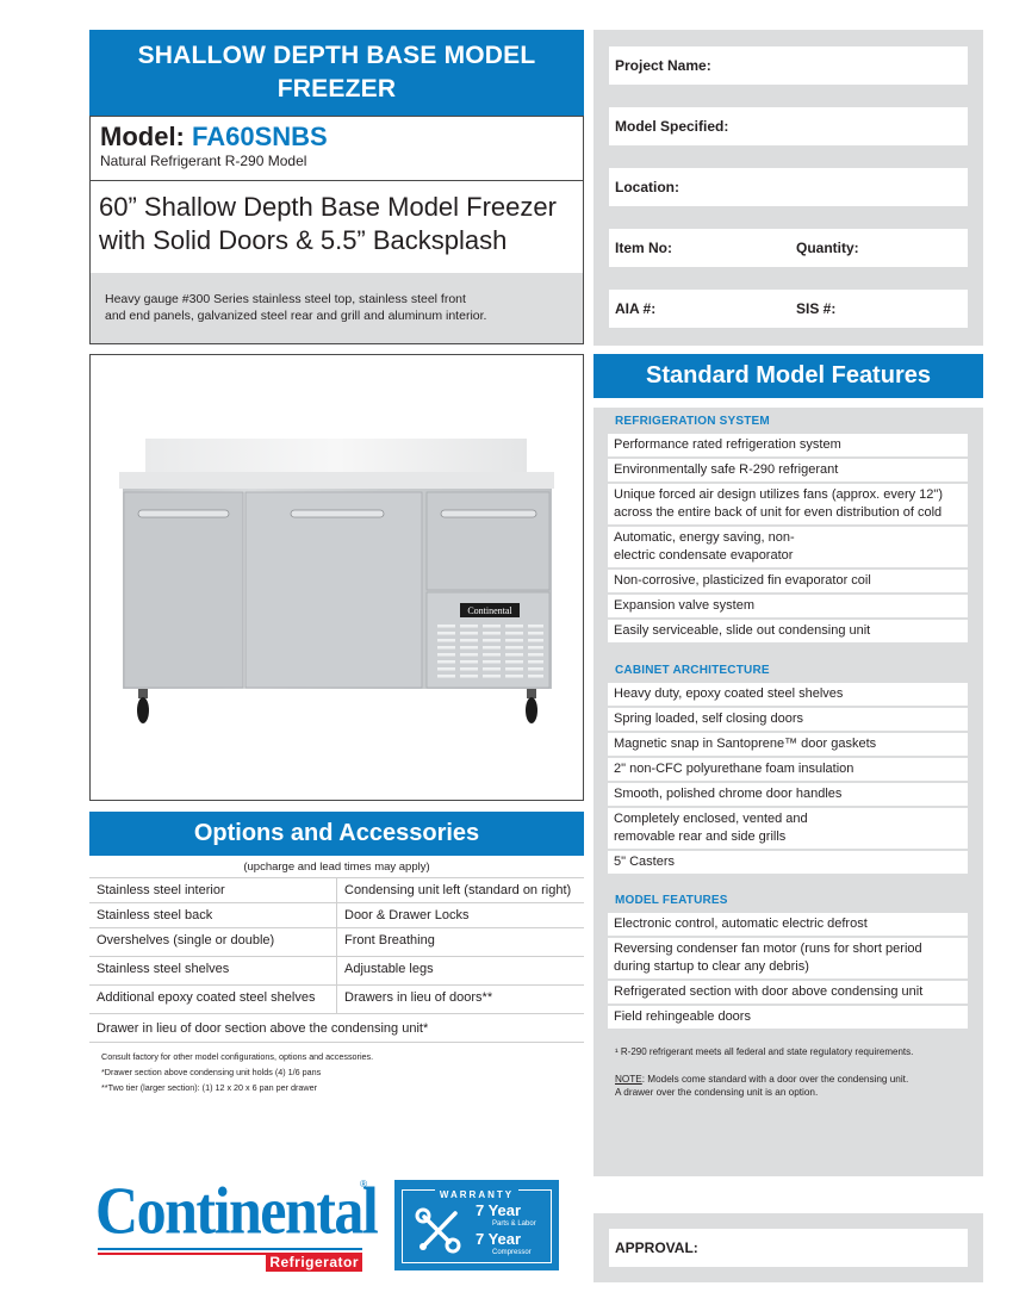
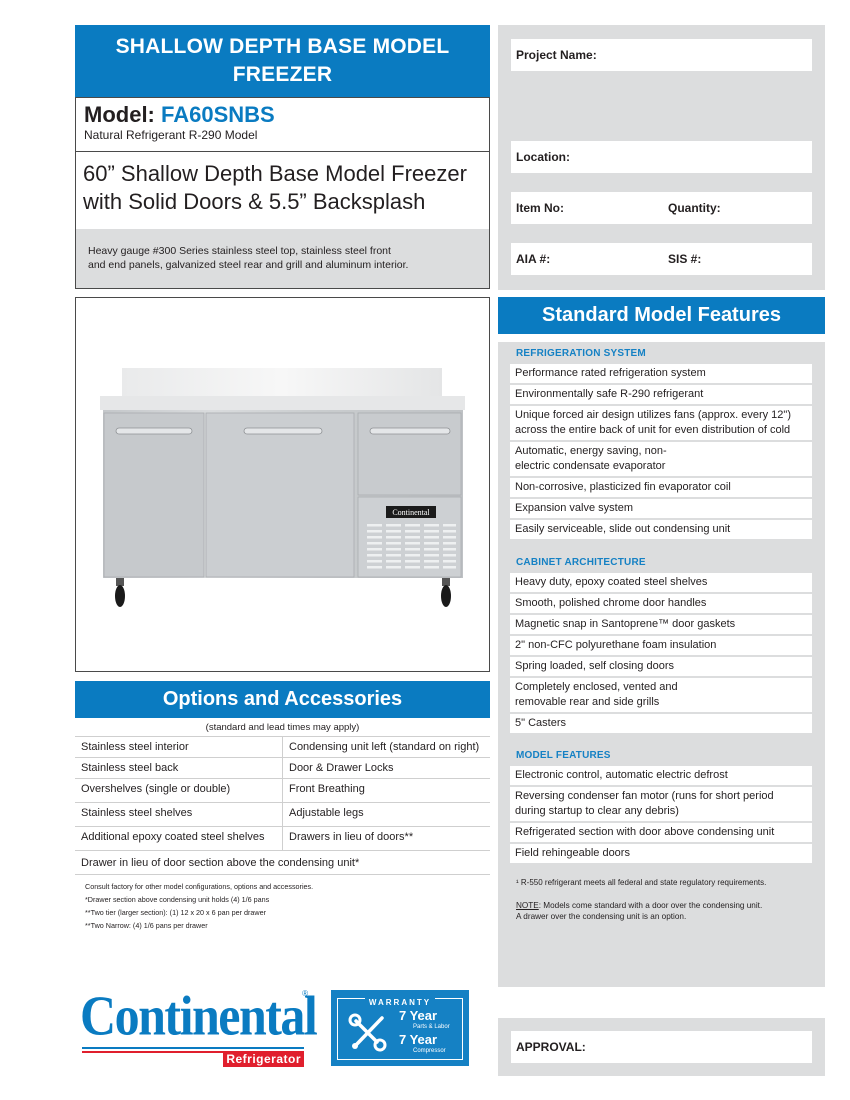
  SHALLOW DEPTH BASE MODEL
  FREEZER
  Model: FA60SNBS
  Natural Refrigerant R-290 Model
  60” Shallow Depth Base Model Freezer
  with Solid Doors & 5.5” Backsplash
  Heavy gauge #300 Series stainless steel top, stainless steel front
  and end panels, galvanized steel rear and grill and aluminum interior.
  Continental
  Options and Accessories
- (upcharge and lead times may apply)
+ (standard and lead times may apply)
  Stainless steel interior
  Condensing unit left (standard on right)
  Stainless steel back
  Door & Drawer Locks
  Overshelves (single or double)
  Front Breathing
  Stainless steel shelves
  Adjustable legs
  Additional epoxy coated steel shelves
  Drawers in lieu of doors**
  Drawer in lieu of door section above the condensing unit*
  Consult factory for other model configurations, options and accessories.
  *Drawer section above condensing unit holds (4) 1/6 pans
  **Two tier (larger section): (1) 12 x 20 x 6 pan per drawer
+ **Two Narrow: (4) 1/6 pans per drawer
  Continental
  ®
  Refrigerator
  WARRANTY
  7 Year
  7 Year
  Project Name:
- Model Specified:
  Location:
  Item No:
  Quantity:
  AIA #:
  SIS #:
  Standard Model Features
  REFRIGERATION SYSTEM
  Performance rated refrigeration system
  Environmentally safe R-290 refrigerant
  Unique forced air design utilizes fans (approx. every 12") across the entire back of unit for even distribution of cold
  Automatic, energy saving, non-electric condensate evaporator
  Non-corrosive, plasticized fin evaporator coil
  Expansion valve system
  Easily serviceable, slide out condensing unit
  CABINET ARCHITECTURE
  Heavy duty, epoxy coated steel shelves
- Spring loaded, self closing doors
+ Smooth, polished chrome door handles
  Magnetic snap in Santoprene™ door gaskets
  2" non-CFC polyurethane foam insulation
- Smooth, polished chrome door handles
+ Spring loaded, self closing doors
  Completely enclosed, vented and removable rear and side grills
  5" Casters
  MODEL FEATURES
  Electronic control, automatic electric defrost
  Reversing condenser fan motor (runs for short period during startup to clear any debris)
  Refrigerated section with door above condensing unit
  Field rehingeable doors
- ¹ R-290 refrigerant meets all federal and state regulatory requirements.
+ ¹ R-550 refrigerant meets all federal and state regulatory requirements.
  NOTE: Models come standard with a door over the condensing unit.
  A drawer over the condensing unit is an option.
  APPROVAL:
